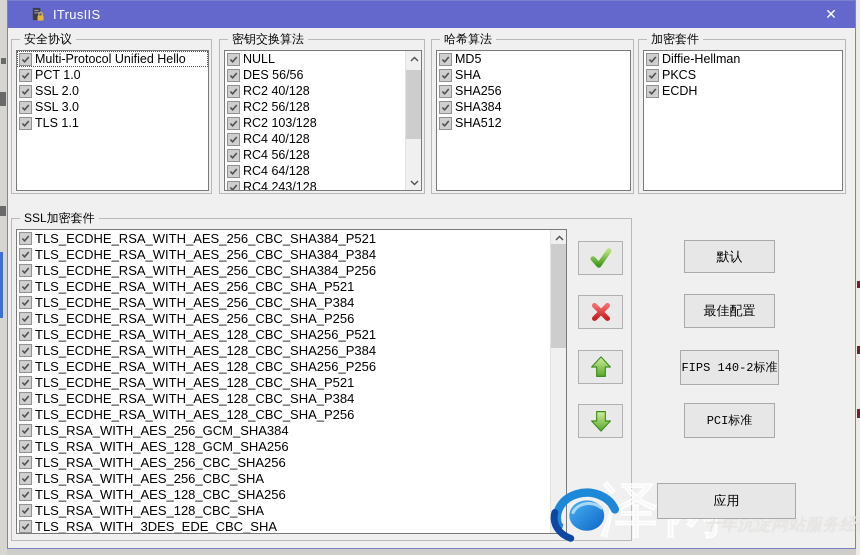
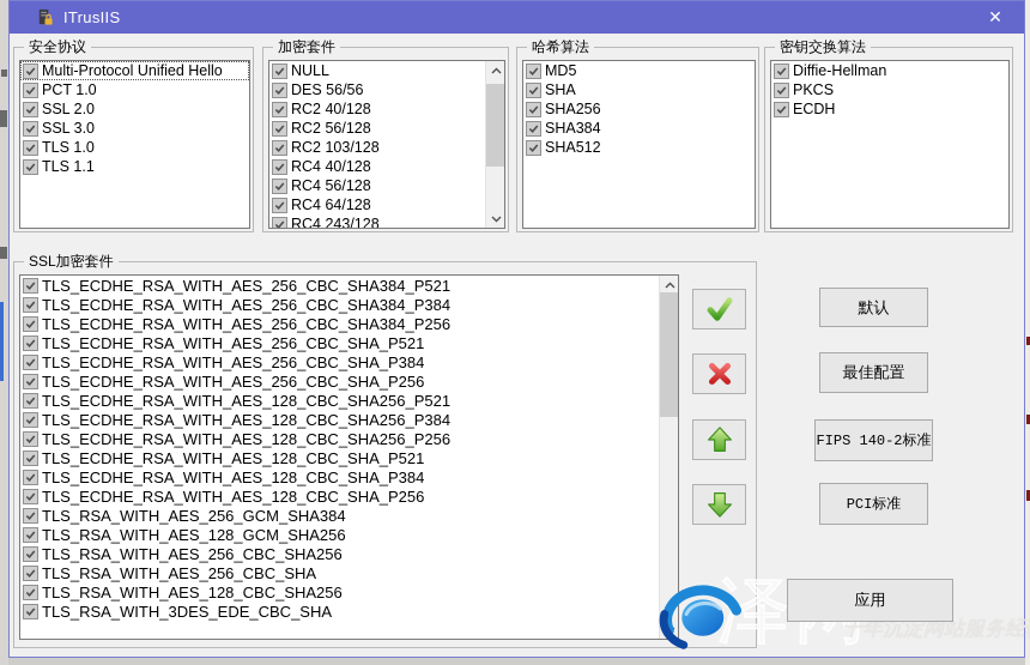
  ITrusIIS
  ✕
  安全协议
  Multi-Protocol Unified Hello
  PCT 1.0
  SSL 2.0
  SSL 3.0
+ TLS 1.0
  TLS 1.1
- 密钥交换算法
+ 加密套件
  NULL
  DES 56/56
  RC2 40/128
  RC2 56/128
  RC2 103/128
  RC4 40/128
  RC4 56/128
  RC4 64/128
  RC4 243/128
  哈希算法
  MD5
  SHA
  SHA256
  SHA384
  SHA512
- 加密套件
+ 密钥交换算法
  Diffie-Hellman
  PKCS
  ECDH
  SSL加密套件
  TLS_ECDHE_RSA_WITH_AES_256_CBC_SHA384_P521
  TLS_ECDHE_RSA_WITH_AES_256_CBC_SHA384_P384
  TLS_ECDHE_RSA_WITH_AES_256_CBC_SHA384_P256
  TLS_ECDHE_RSA_WITH_AES_256_CBC_SHA_P521
  TLS_ECDHE_RSA_WITH_AES_256_CBC_SHA_P384
  TLS_ECDHE_RSA_WITH_AES_256_CBC_SHA_P256
  TLS_ECDHE_RSA_WITH_AES_128_CBC_SHA256_P521
  TLS_ECDHE_RSA_WITH_AES_128_CBC_SHA256_P384
  TLS_ECDHE_RSA_WITH_AES_128_CBC_SHA256_P256
  TLS_ECDHE_RSA_WITH_AES_128_CBC_SHA_P521
  TLS_ECDHE_RSA_WITH_AES_128_CBC_SHA_P384
  TLS_ECDHE_RSA_WITH_AES_128_CBC_SHA_P256
  TLS_RSA_WITH_AES_256_GCM_SHA384
  TLS_RSA_WITH_AES_128_GCM_SHA256
  TLS_RSA_WITH_AES_256_CBC_SHA256
  TLS_RSA_WITH_AES_256_CBC_SHA
  TLS_RSA_WITH_AES_128_CBC_SHA256
- TLS_RSA_WITH_AES_128_CBC_SHA
  TLS_RSA_WITH_3DES_EDE_CBC_SHA
  默认
  最佳配置
  FIPS 140-2标准
  PCI标准
  应用
  十年沉淀网站服务经
